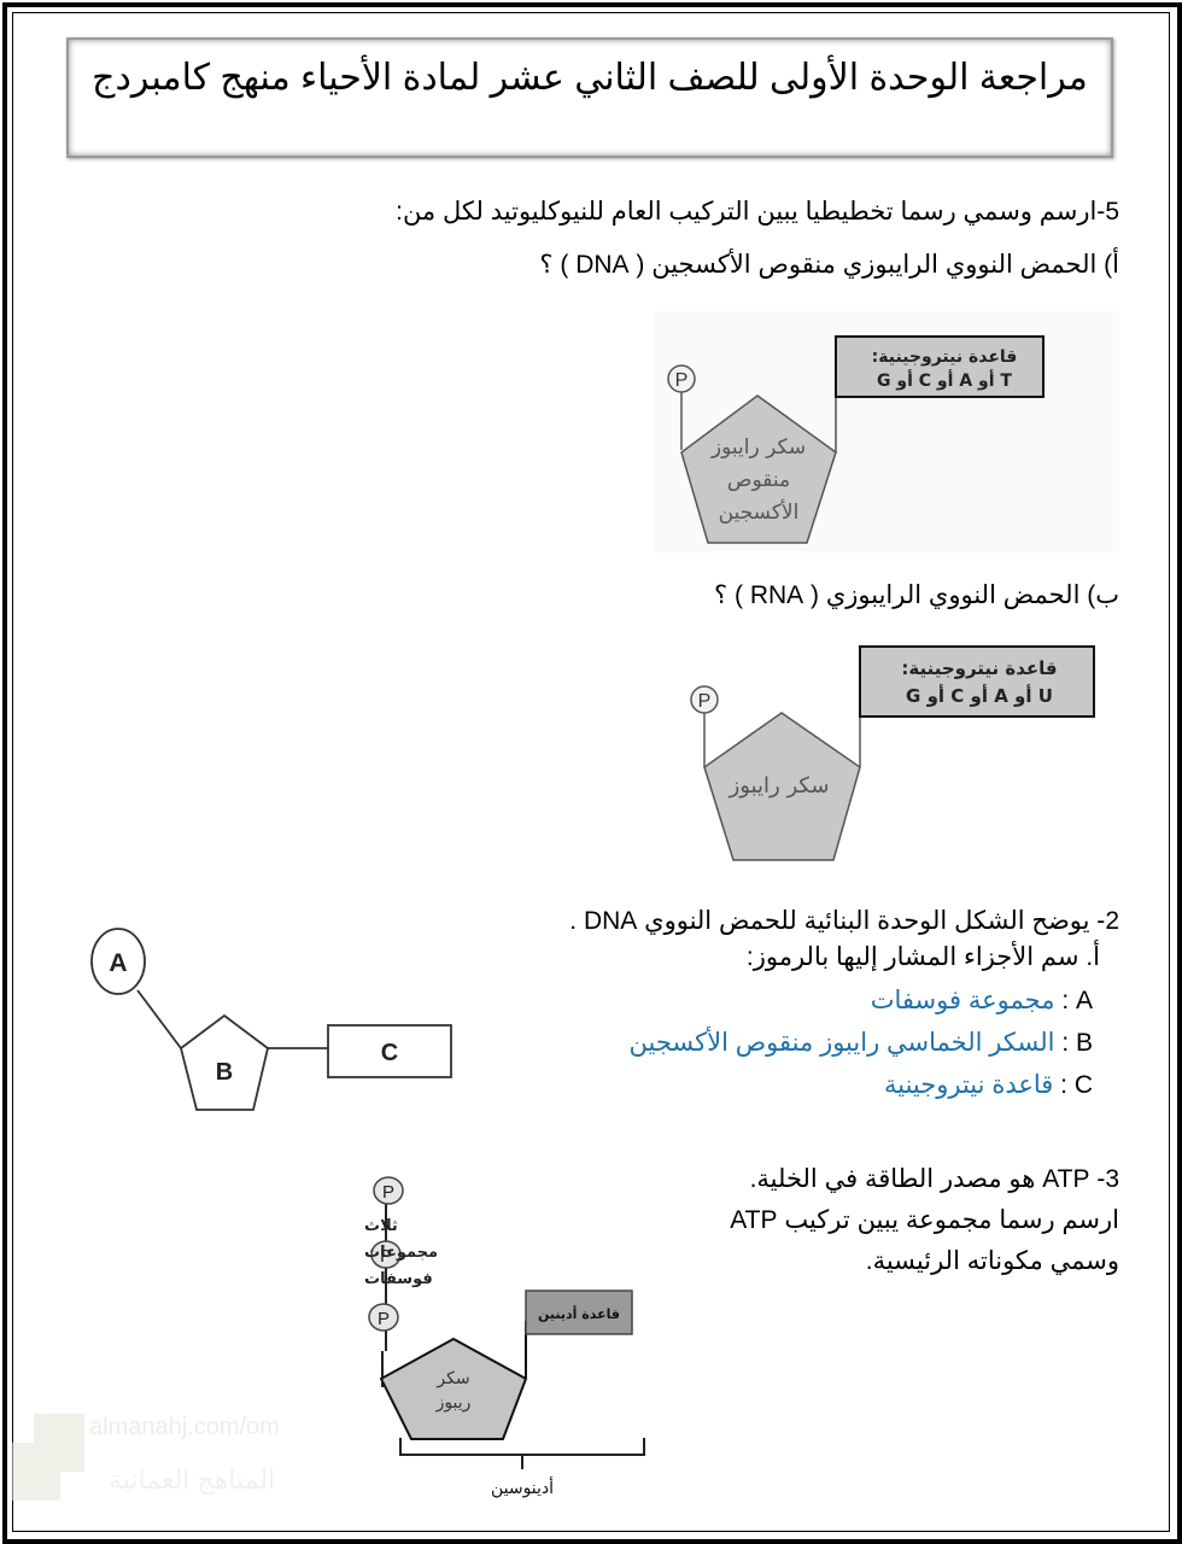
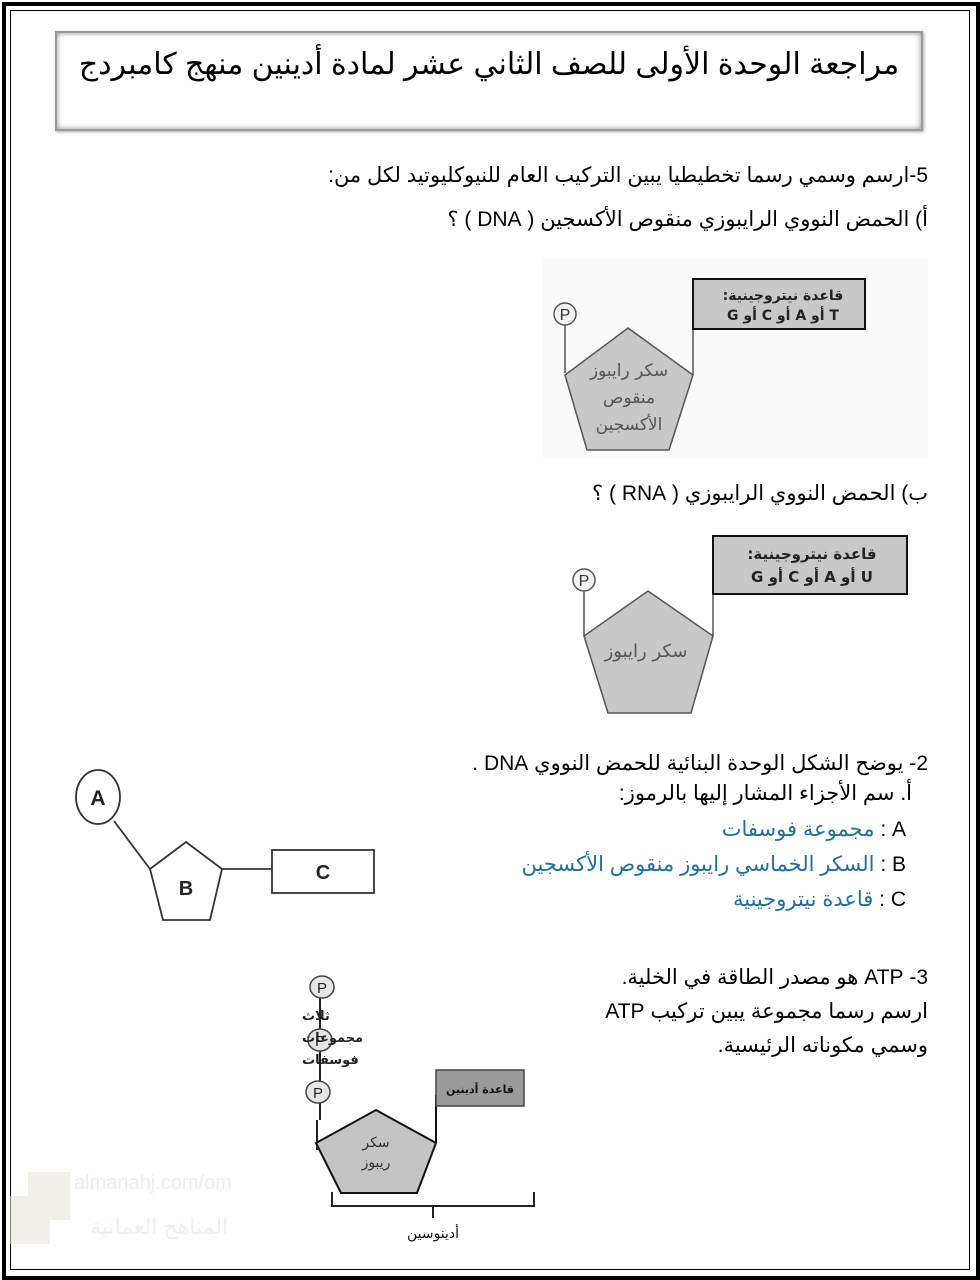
- مراجعة الوحدة الأولى للصف الثاني عشر لمادة الأحياء منهج كامبردج
+ مراجعة الوحدة الأولى للصف الثاني عشر لمادة أدينين منهج كامبردج
  5-ارسم وسمي رسما تخطيطيا يبين التركيب العام للنيوكليوتيد لكل من:
  أ) الحمض النووي الرايبوزي منقوص الأكسجين ( DNA ) ؟
  P
  قاعدة نيتروجينية:
  T أو A أو C أو G
  سكر رايبوز
  منقوص
  الأكسجين
  ب) الحمض النووي الرايبوزي ( RNA ) ؟
  P
  قاعدة نيتروجينية:
  U أو A أو C أو G
  سكر رايبوز
  2- يوضح الشكل الوحدة البنائية للحمض النووي DNA .
  أ. سم الأجزاء المشار إليها بالرموز:
  A : مجموعة فوسفات
  B : السكر الخماسي رايبوز منقوص الأكسجين
  C : قاعدة نيتروجينية
  A
  B
  C
  3- ATP هو مصدر الطاقة في الخلية.
  ارسم رسما مجموعة يبين تركيب ATP
  وسمي مكوناته الرئيسية.
  P
  P
  P
  ثلاث
  مجموعات
  فوسفات
  سكر
  ريبوز
  قاعدة أدينين
  أدينوسين
